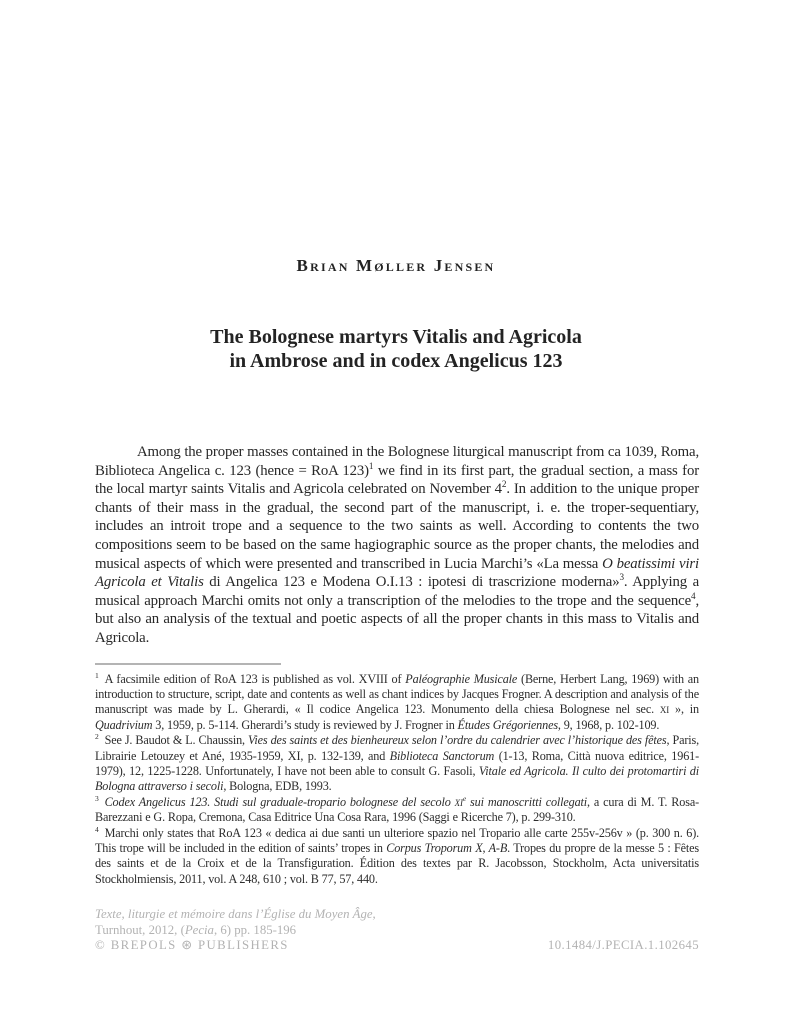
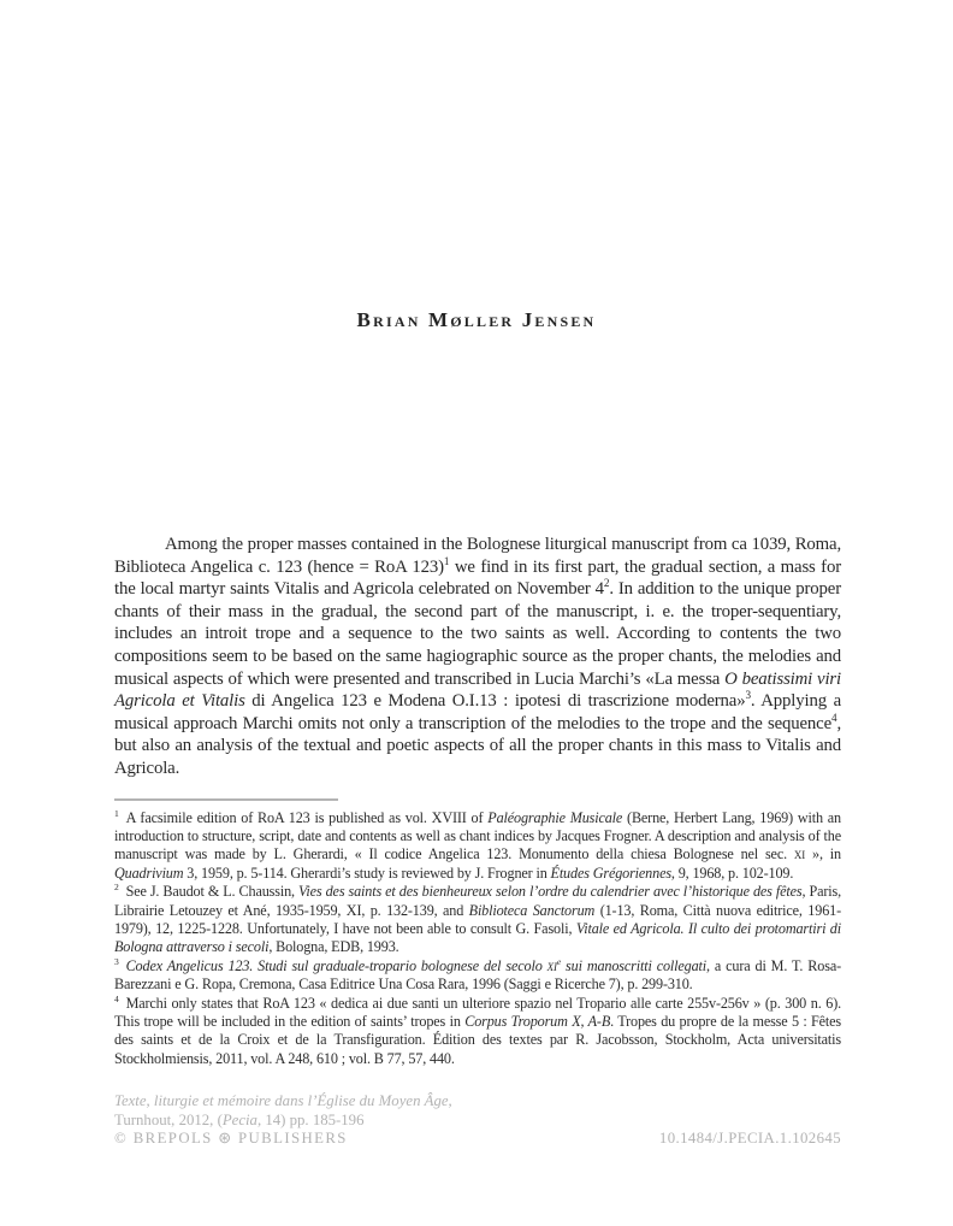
  Brian Møller Jensen
- The Bolognese martyrs Vitalis and Agricola
- in Ambrose and in codex Angelicus 123
  Among the proper masses contained in the Bolognese liturgical manuscript from ca 1039, Roma, Biblioteca Angelica c. 123 (hence = RoA 123)1 we find in its first part, the gradual section, a mass for the local martyr saints Vitalis and Agricola celebrated on November 42. In addition to the unique proper chants of their mass in the gradual, the second part of the manuscript, i. e. the troper-sequentiary, includes an introit trope and a sequence to the two saints as well. According to contents the two compositions seem to be based on the same hagiographic source as the proper chants, the melodies and musical aspects of which were presented and transcribed in Lucia Marchi’s «La messa O beatissimi viri Agricola et Vitalis di Angelica 123 e Modena O.I.13 : ipotesi di trascrizione moderna»3. Applying a musical approach Marchi omits not only a transcription of the melodies to the trope and the sequence4, but also an analysis of the textual and poetic aspects of all the proper chants in this mass to Vitalis and Agricola.
  1 A facsimile edition of RoA 123 is published as vol. XVIII of Paléographie Musicale (Berne, Herbert Lang, 1969) with an introduction to structure, script, date and contents as well as chant indices by Jacques Frogner. A description and analysis of the manuscript was made by L. Gherardi, « Il codice Angelica 123. Monumento della chiesa Bolognese nel sec. xi », in Quadrivium 3, 1959, p. 5-114. Gherardi’s study is reviewed by J. Frogner in Études Grégoriennes, 9, 1968, p. 102-109.
  2 See J. Baudot & L. Chaussin, Vies des saints et des bienheureux selon l’ordre du calendrier avec l’historique des fêtes, Paris, Librairie Letouzey et Ané, 1935-1959, XI, p. 132-139, and Biblioteca Sanctorum (1-13, Roma, Città nuova editrice, 1961-1979), 12, 1225-1228. Unfortunately, I have not been able to consult G. Fasoli, Vitale ed Agricola. Il culto dei protomartiri di Bologna attraverso i secoli, Bologna, EDB, 1993.
  3 Codex Angelicus 123. Studi sul graduale-tropario bolognese del secolo xie sui manoscritti collegati, a cura di M. T. Rosa-Barezzani e G. Ropa, Cremona, Casa Editrice Una Cosa Rara, 1996 (Saggi e Ricerche 7), p. 299-310.
  4 Marchi only states that RoA 123 « dedica ai due santi un ulteriore spazio nel Tropario alle carte 255v-256v » (p. 300 n. 6). This trope will be included in the edition of saints’ tropes in Corpus Troporum X, A-B. Tropes du propre de la messe 5 : Fêtes des saints et de la Croix et de la Transfiguration. Édition des textes par R. Jacobsson, Stockholm, Acta universitatis Stockholmiensis, 2011, vol. A 248, 610 ; vol. B 77, 57, 440.
  Texte, liturgie et mémoire dans l’Église du Moyen Âge,
- Turnhout, 2012, (Pecia, 6) pp. 185-196
+ Turnhout, 2012, (Pecia, 14) pp. 185-196
  © BREPOLS ⊛ PUBLISHERS
  10.1484/J.PECIA.1.102645
